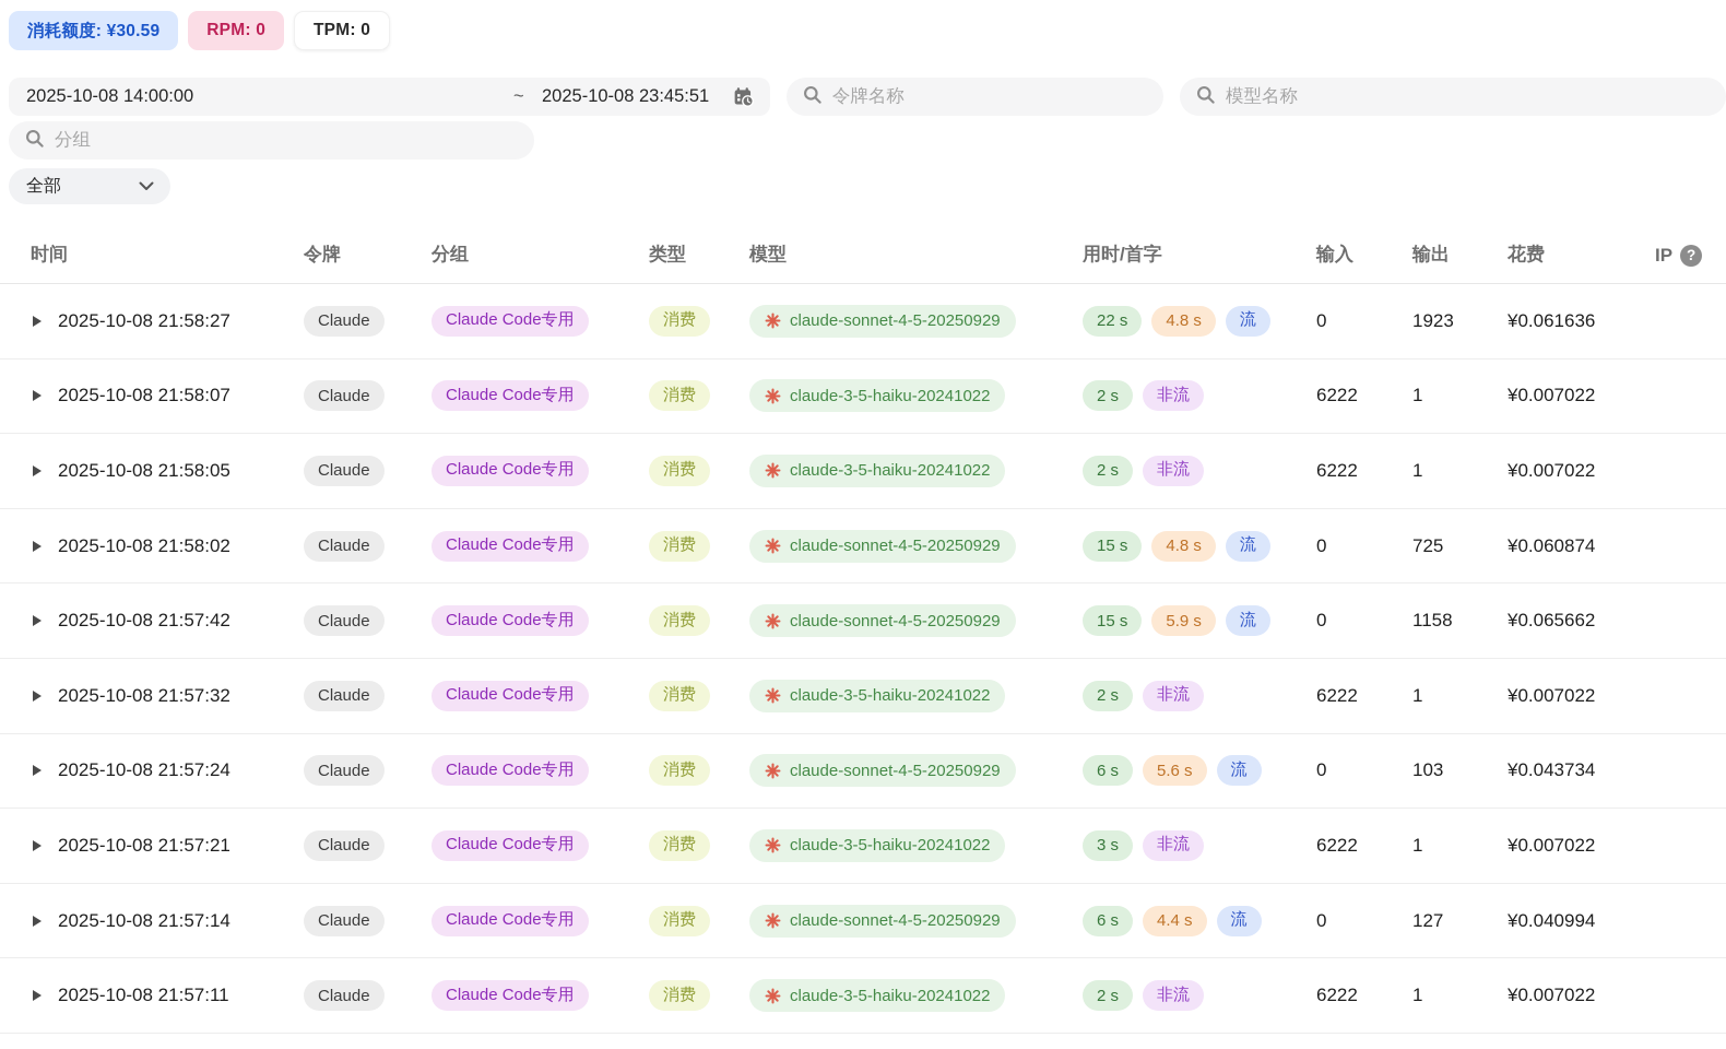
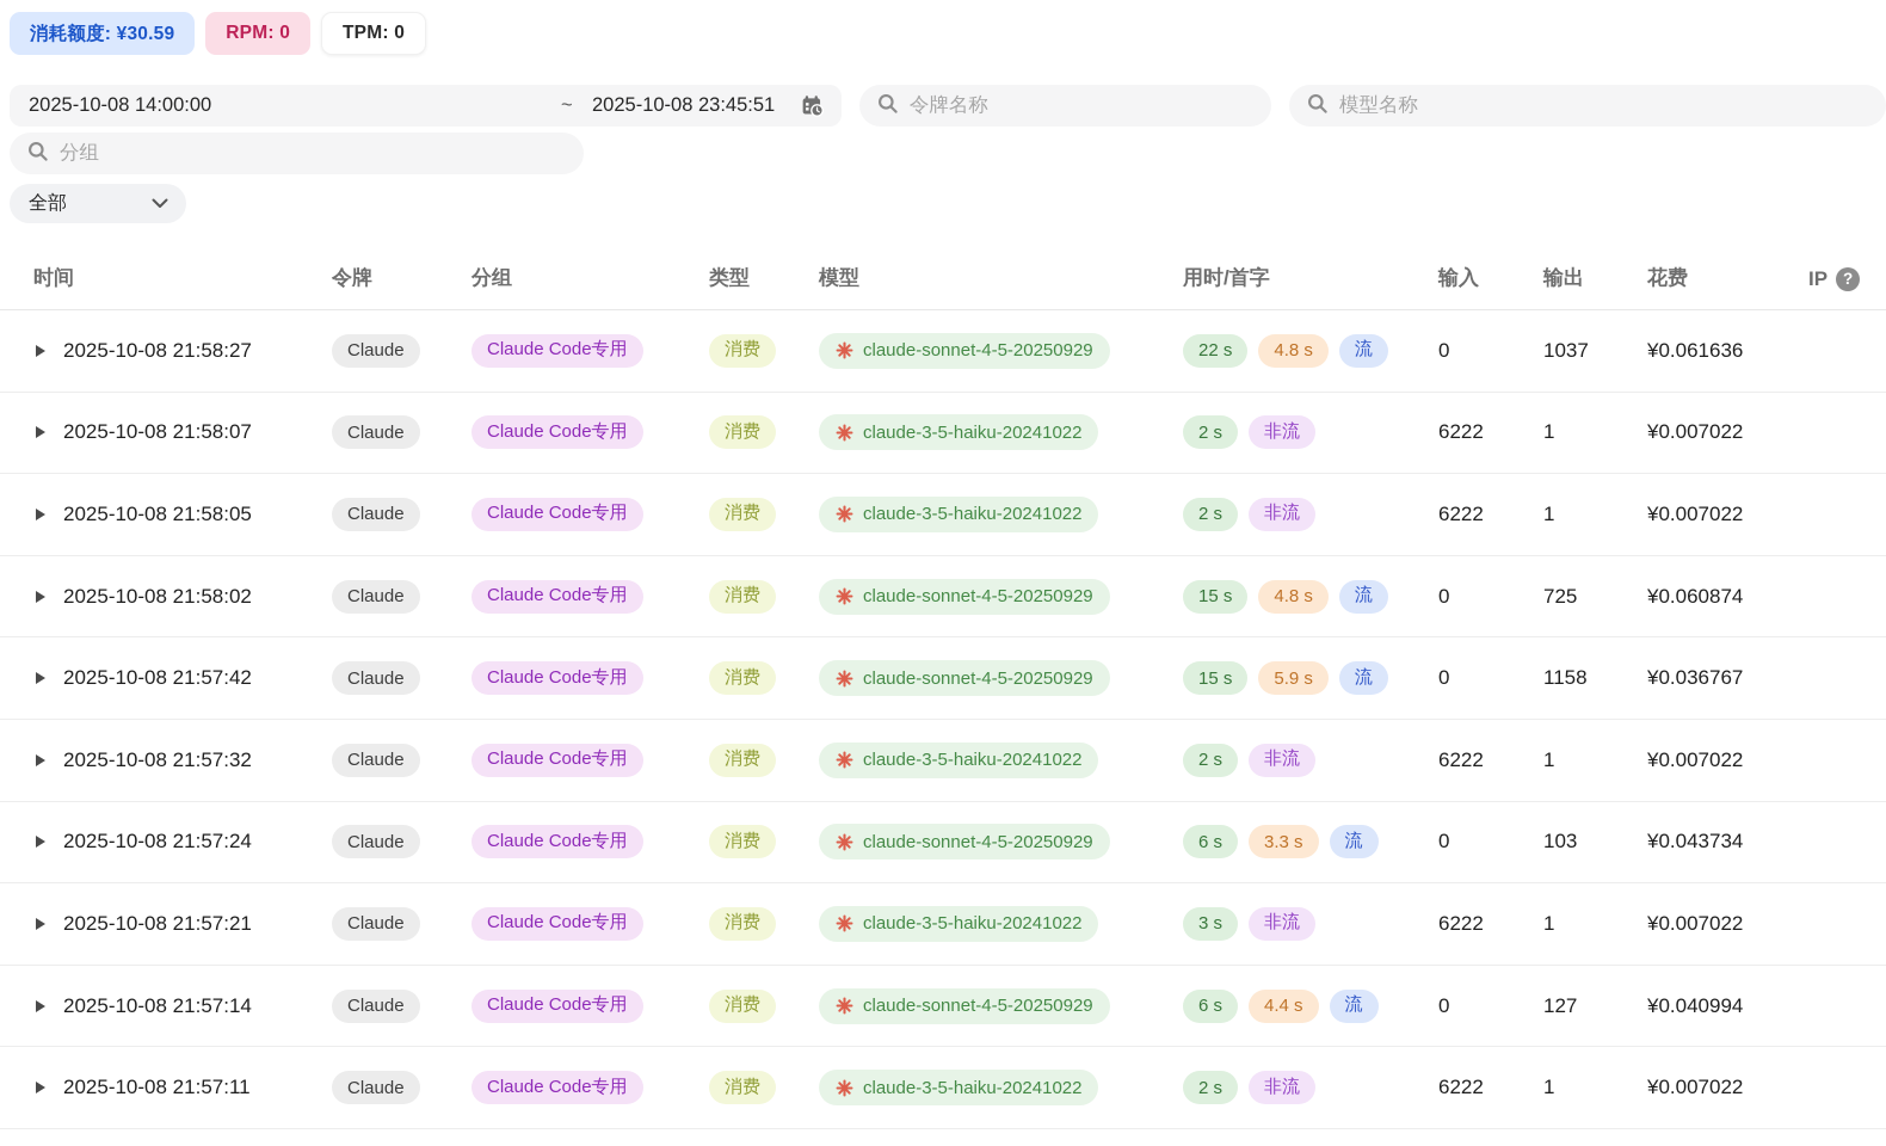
  消耗额度: ¥30.59
  RPM: 0
  TPM: 0
  2025-10-08 14:00:00
  ~
  2025-10-08 23:45:51
  令牌名称
  模型名称
  分组
  全部
  时间
  令牌
  分组
  类型
  模型
  用时/首字
  输入
  输出
  花费
  IP
  ?
  2025-10-08 21:58:27
  Claude
  Claude Code专用
  消费
  claude-sonnet-4-5-20250929
  22 s
  4.8 s
  流
  0
- 1923
+ 1037
  ¥0.061636
  2025-10-08 21:58:07
  Claude
  Claude Code专用
  消费
  claude-3-5-haiku-20241022
  2 s
  非流
  6222
  1
  ¥0.007022
  2025-10-08 21:58:05
  Claude
  Claude Code专用
  消费
  claude-3-5-haiku-20241022
  2 s
  非流
  6222
  1
  ¥0.007022
  2025-10-08 21:58:02
  Claude
  Claude Code专用
  消费
  claude-sonnet-4-5-20250929
  15 s
  4.8 s
  流
  0
  725
  ¥0.060874
  2025-10-08 21:57:42
  Claude
  Claude Code专用
  消费
  claude-sonnet-4-5-20250929
  15 s
  5.9 s
  流
  0
  1158
- ¥0.065662
+ ¥0.036767
  2025-10-08 21:57:32
  Claude
  Claude Code专用
  消费
  claude-3-5-haiku-20241022
  2 s
  非流
  6222
  1
  ¥0.007022
  2025-10-08 21:57:24
  Claude
  Claude Code专用
  消费
  claude-sonnet-4-5-20250929
  6 s
- 5.6 s
+ 3.3 s
  流
  0
  103
  ¥0.043734
  2025-10-08 21:57:21
  Claude
  Claude Code专用
  消费
  claude-3-5-haiku-20241022
  3 s
  非流
  6222
  1
  ¥0.007022
  2025-10-08 21:57:14
  Claude
  Claude Code专用
  消费
  claude-sonnet-4-5-20250929
  6 s
  4.4 s
  流
  0
  127
  ¥0.040994
  2025-10-08 21:57:11
  Claude
  Claude Code专用
  消费
  claude-3-5-haiku-20241022
  2 s
  非流
  6222
  1
  ¥0.007022
